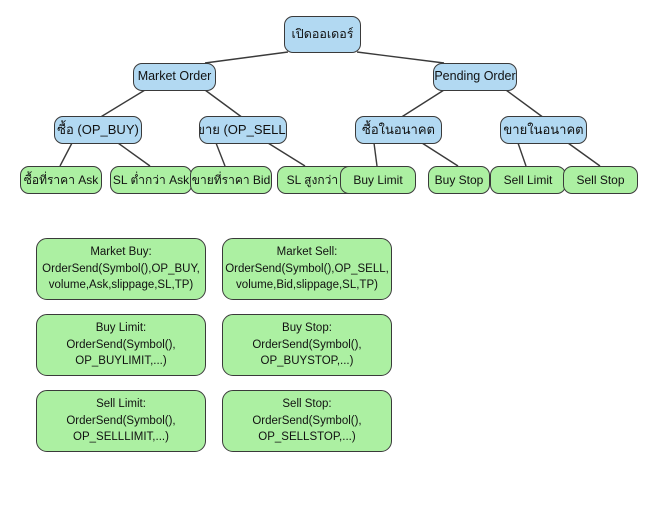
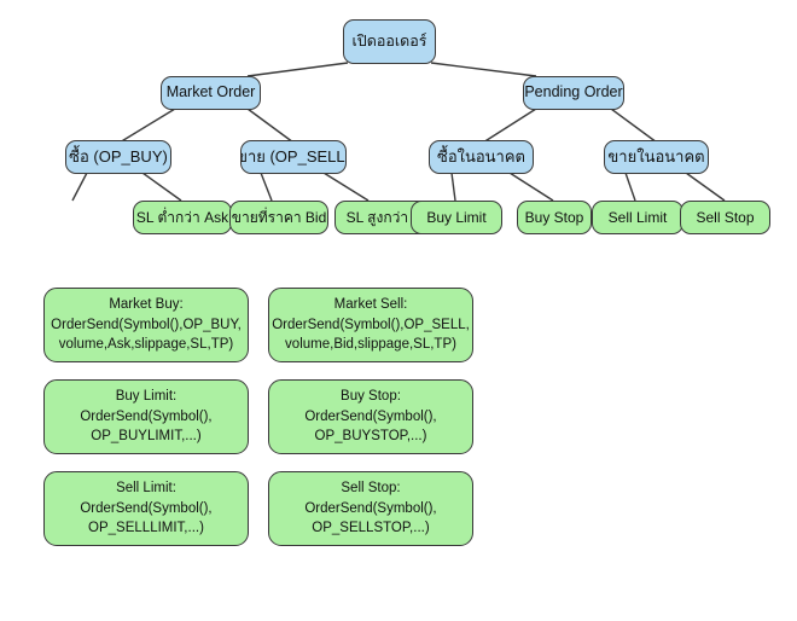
  เปิดออเดอร์
  Market Order
  Pending Order
  ซื้อ (OP_BUY)
  ขาย (OP_SELL
  ซื้อในอนาคต
  ขายในอนาคต
- ซื้อที่ราคา Ask
  SL ต่ำกว่า Ask
  ขายที่ราคา Bid
  SL สูงกว่า
  Buy Limit
  Buy Stop
  Sell Limit
  Sell Stop
  Market Buy:
  OrderSend(Symbol(),OP_BUY,
  volume,Ask,slippage,SL,TP)
  Market Sell:
  OrderSend(Symbol(),OP_SELL,
  volume,Bid,slippage,SL,TP)
  Buy Limit:
  OrderSend(Symbol(),
  OP_BUYLIMIT,...)
  Buy Stop:
  OrderSend(Symbol(),
  OP_BUYSTOP,...)
  Sell Limit:
  OrderSend(Symbol(),
  OP_SELLLIMIT,...)
  Sell Stop:
  OrderSend(Symbol(),
  OP_SELLSTOP,...)
